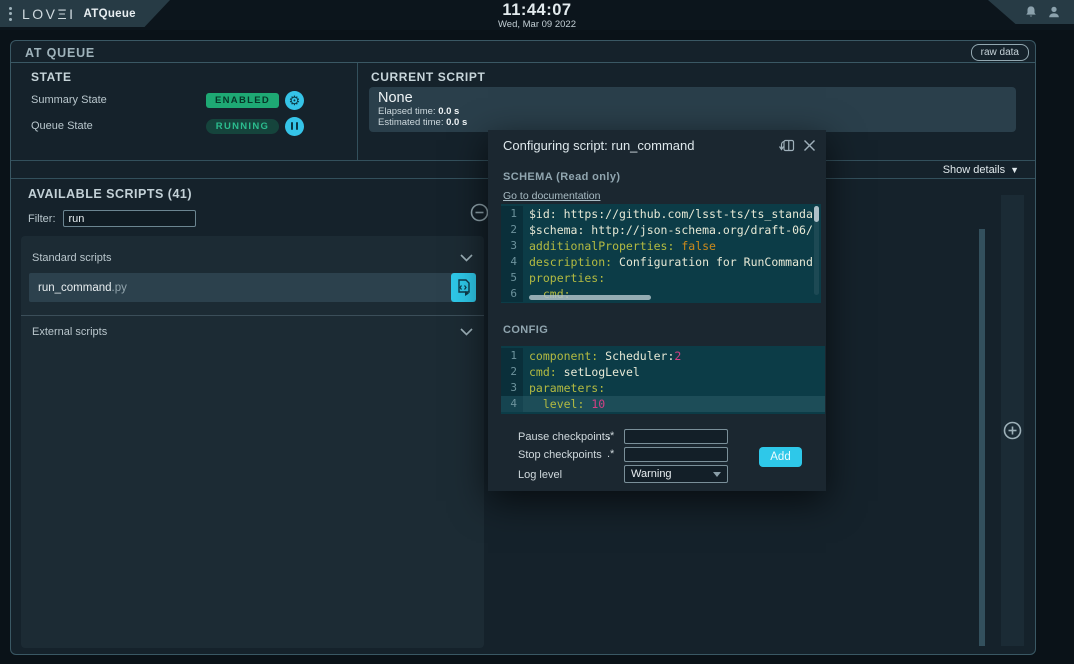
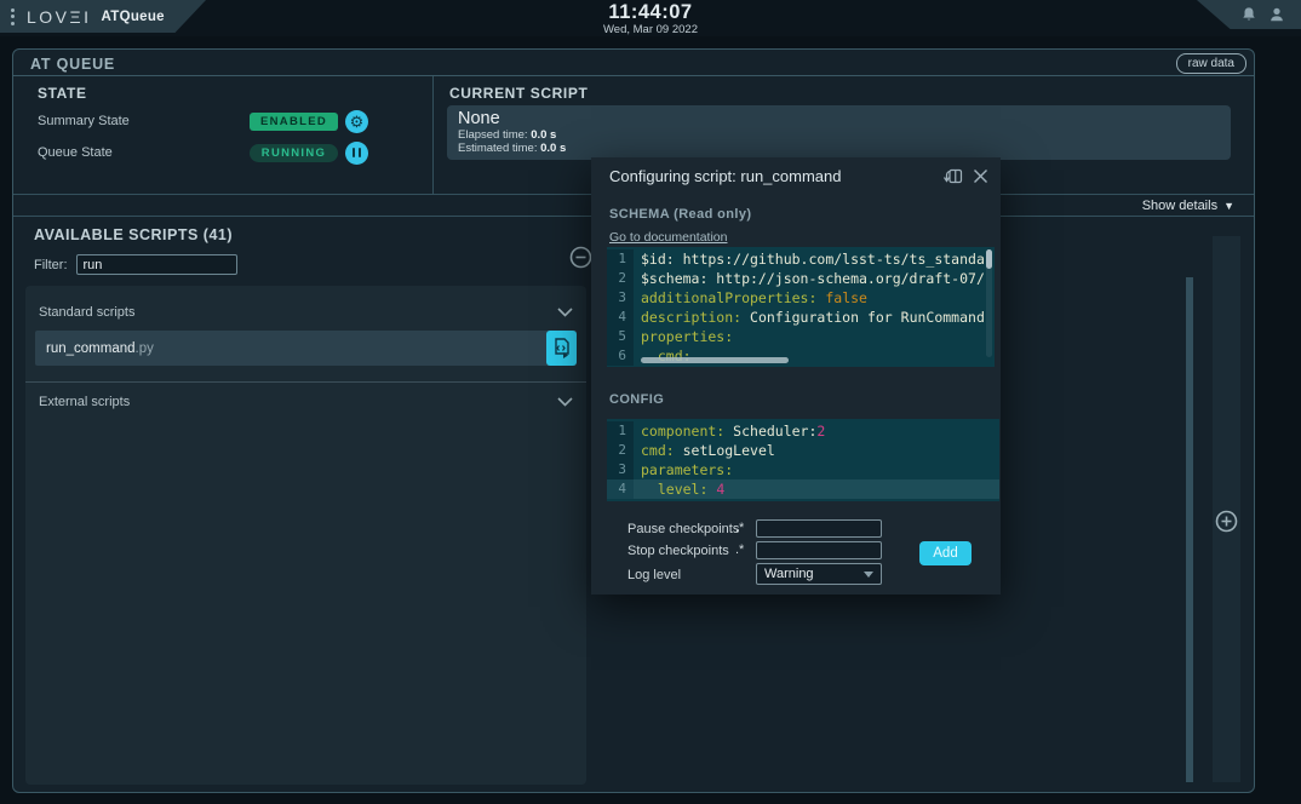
  LOVΞI
  ATQueue
  11:44:07
  Wed, Mar 09 2022
  AT QUEUE
  raw data
  STATE
  Summary State
  ENABLED
  ⚙
  Queue State
  RUNNING
  CURRENT SCRIPT
  None
  Elapsed time: 0.0 s
  Estimated time: 0.0 s
  Show details
  ▼
  AVAILABLE SCRIPTS (41)
  Filter:
  run
  Standard scripts
  run_command
  .py
  External scripts
  Configuring script: run_command
  SCHEMA (Read only)
  Go to documentation
  1
  $id: https://github.com/lsst-ts/ts_standa
  2
- $schema: http://json-schema.org/draft-06/
+ $schema: http://json-schema.org/draft-07/
  3
  additionalProperties: false
  4
  description: Configuration for RunCommand
  5
  properties:
  6
  cmd:
  CONFIG
  1
  component: Scheduler:2
  2
  cmd: setLogLevel
  3
  parameters:
  4
- level: 10
+ level: 4
  Pause checkpoints
  .*
  Stop checkpoints
  .*
  Add
  Log level
  Warning
